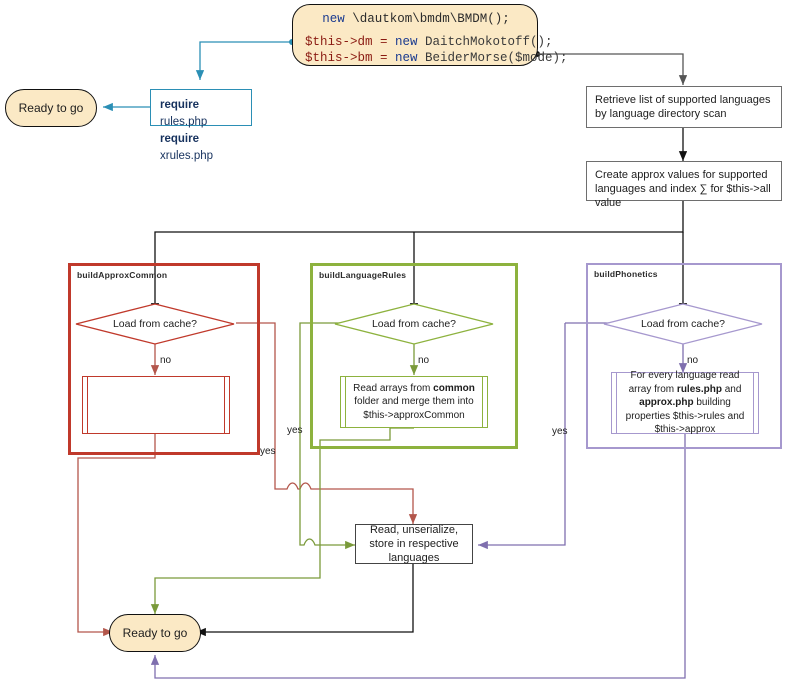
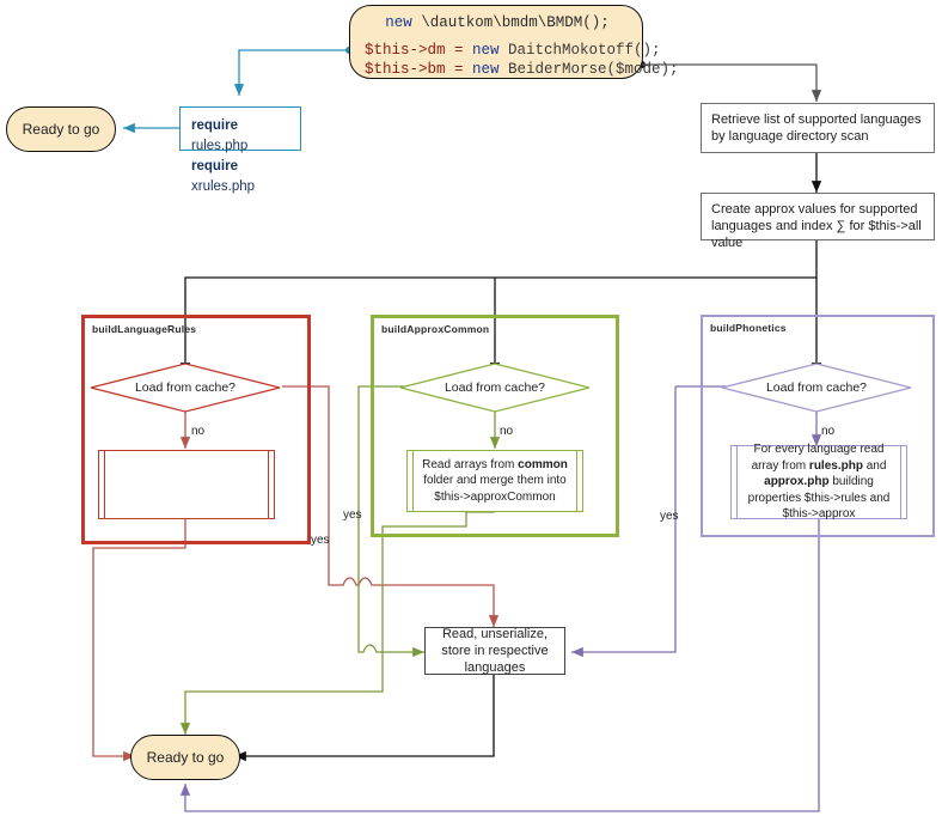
  new \dautkom\bmdm\BMDM();
  $this->dm = new DaitchMokotoff(); $this->bm = new BeiderMorse($mode);
  require rules.php
  require xrules.php
  Ready to go
  Retrieve list of supported languages by language directory scan
  Create approx values for supported languages and index ∑ for $this->all value
- buildApproxCommon
+ buildLanguageRules
  Load from cache?
  no
  yes
- buildLanguageRules
+ buildApproxCommon
  Load from cache?
  no
  yes
  Read arrays from common folder and merge them into $this->approxCommon
  buildPhonetics
  Load from cache?
  no
  yes
  For every language read array from rules.php and approx.php building properties $this->rules and $this->approx
  Read, unserialize, store in respective languages
  Ready to go
